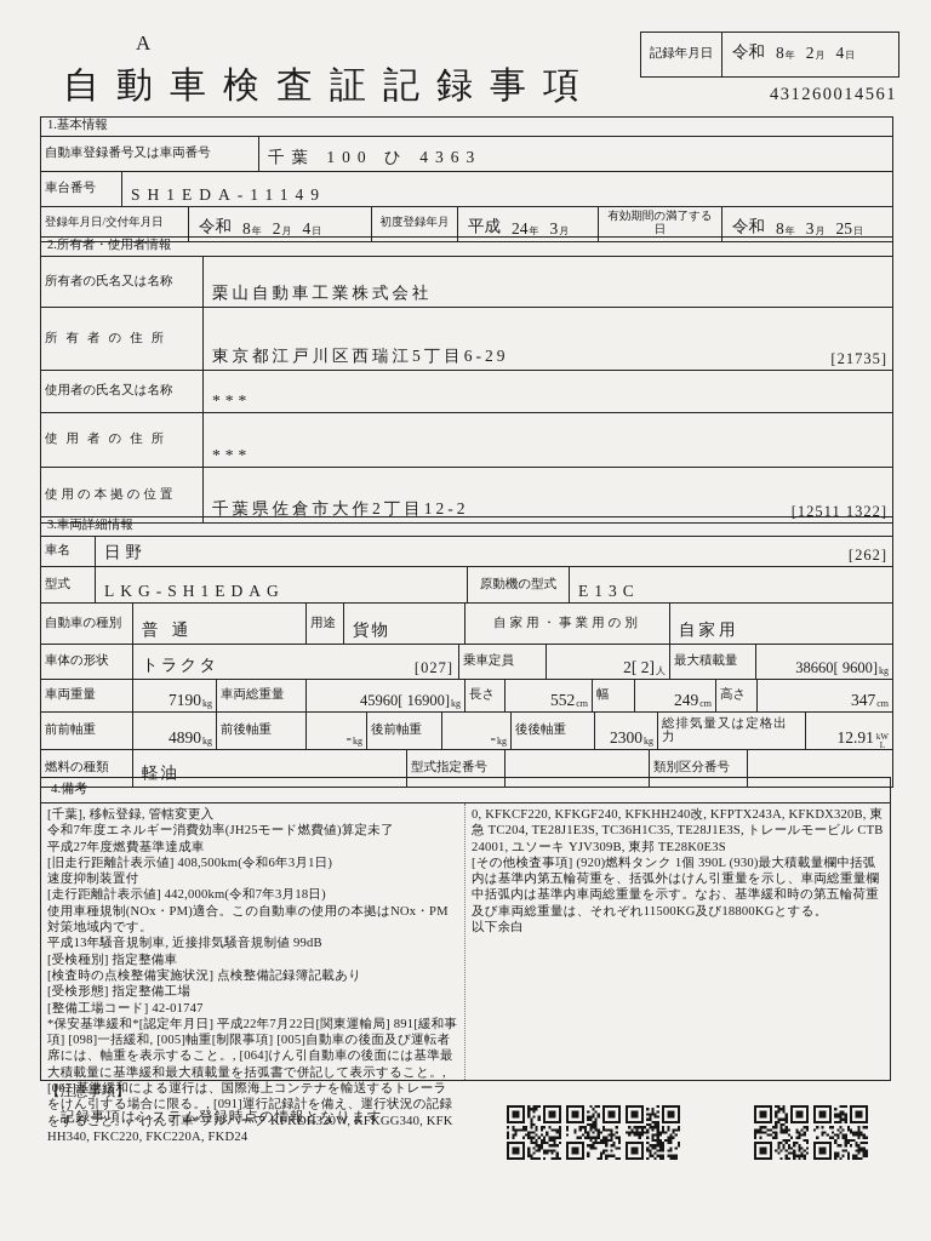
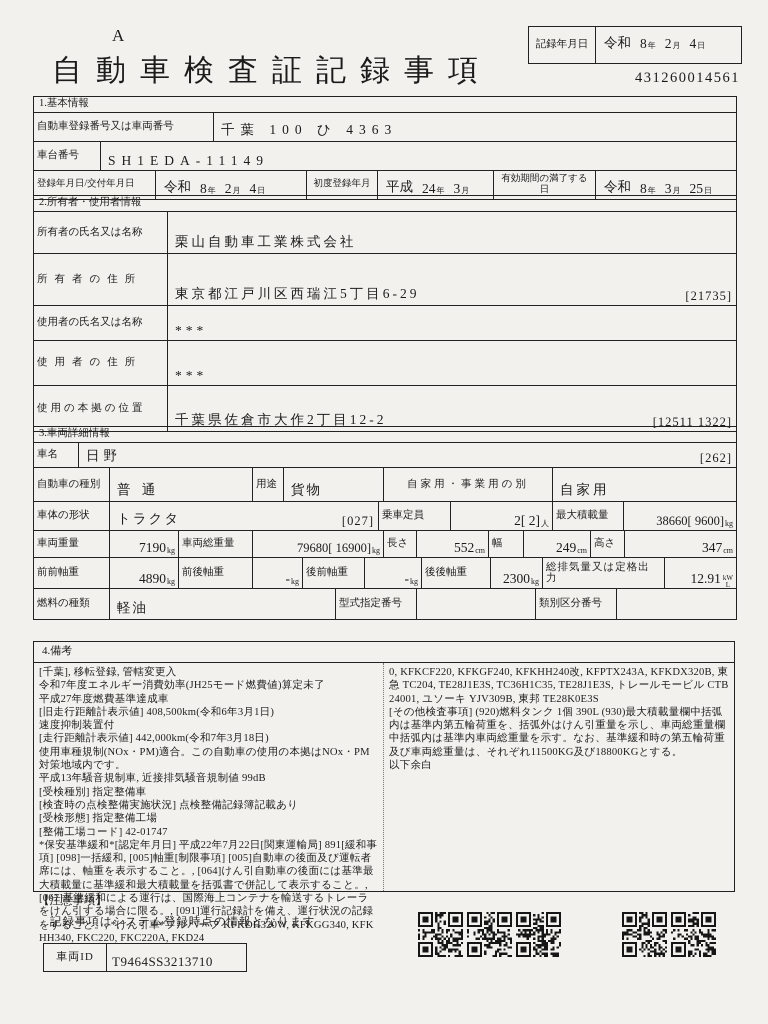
  A
  自動車検査証記録事項
  記録年月日
  令和
  8年
  2月
  4日
  431260014561
  1.基本情報
  自動車登録番号又は車両番号
  千葉 100 ひ 4363
  車台番号
  SH1EDA-11149
  登録年月日/交付年月日
  令和
  8年
  2月
  4日
  初度登録年月
  平成
  24年
  3月
  有効期間の満了する日
  令和
  8年
  3月
  25日
  2.所有者・使用者情報
  所有者の氏名又は名称
  栗山自動車工業株式会社
  所有者の住所
  東京都江戸川区西瑞江5丁目6-29
  [21735]
  使用者の氏名又は名称
  ***
  使用者の住所
  ***
  使用の本拠の位置
  千葉県佐倉市大作2丁目12-2
  [12511 1322]
  3.車両詳細情報
  車名
  日野
  [262]
- 型式
- LKG-SH1EDAG
- 原動機の型式
- E13C
  自動車の種別
  普 通
  用途
  貨物
  自家用・事業用の別
  自家用
  車体の形状
  トラクタ
  [027]
  乗車定員
  2[ 2]
  人
  最大積載量
  38660[ 9600]
  kg
  車両重量
  7190
  kg
  車両総重量
- 45960[ 16900]
+ 79680[ 16900]
  kg
  長さ
  552
  cm
  幅
  249
  cm
  高さ
  347
  cm
  前前軸重
  4890
  kg
  前後軸重
  -
  kg
  後前軸重
  -
  kg
  後後軸重
  2300
  kg
  総排気量又は定格出力
  12.91
  kW
  L
  燃料の種類
  軽油
  型式指定番号
  類別区分番号
  4.備考
  [千葉], 移転登録, 管轄変更入
  令和7年度エネルギー消費効率(JH25モード燃費値)算定未了
  平成27年度燃費基準達成車
  [旧走行距離計表示値] 408,500km(令和6年3月1日)
  速度抑制装置付
  [走行距離計表示値] 442,000km(令和7年3月18日)
  使用車種規制(NOx・PM)適合。この自動車の使用の本拠はNOx・PM対策地域内です。
  平成13年騒音規制車, 近接排気騒音規制値 99dB
  [受検種別] 指定整備車
  [検査時の点検整備実施状況] 点検整備記録簿記載あり
  [受検形態] 指定整備工場
  [整備工場コード] 42-01747
  *保安基準緩和*[認定年月日] 平成22年7月22日[関東運輸局] 891[緩和事項] [098]一括緩和, [005]軸重[制限事項] [005]自動車の後面及び運転者席には、軸重を表示すること。, [064]けん引自動車の後面には基準最大積載量に基準緩和最大積載量を括弧書で併記して表示すること。, [067]基準緩和による運行は、国際海上コンテナを輸送するトレーラをけん引する場合に限る。, [091]運行記録計を備え、運行状況の記録をすること。, *けん引車*フルハーフ KFKDH320W, KFKGG340, KFKHH340, FKC220, FKC220A, FKD24
  0, KFKCF220, KFKGF240, KFKHH240改, KFPTX243A, KFKDX320B, 東急 TC204, TE28J1E3S, TC36H1C35, TE28J1E3S, トレールモービル CTB24001, ユソーキ YJV309B, 東邦 TE28K0E3S
  [その他検査事項] (920)燃料タンク 1個 390L (930)最大積載量欄中括弧内は基準内第五輪荷重を、括弧外はけん引重量を示し、車両総重量欄中括弧内は基準内車両総重量を示す。なお、基準緩和時の第五輪荷重及び車両総重量は、それぞれ11500KG及び18800KGとする。
  以下余白
  【注意事項】
  記録事項はシステム登録時点の情報となります
+ 車両ID
+ T9464SS3213710
